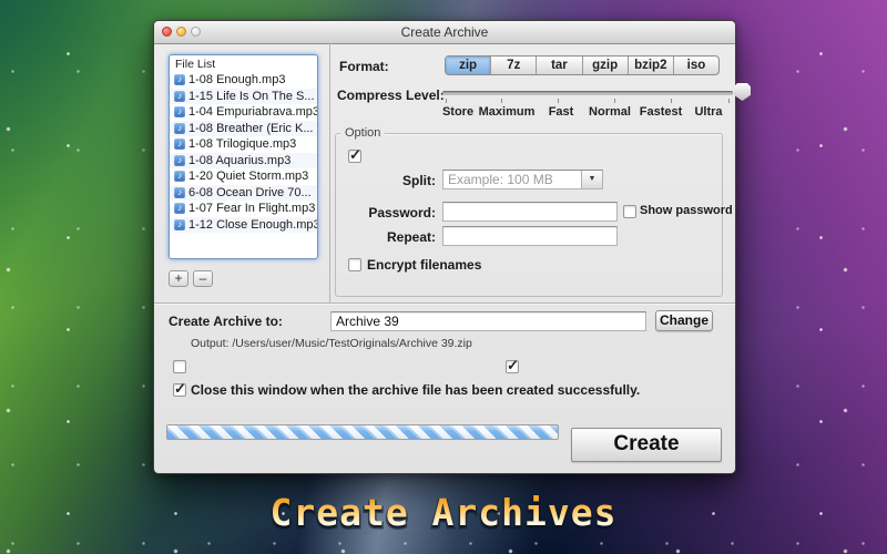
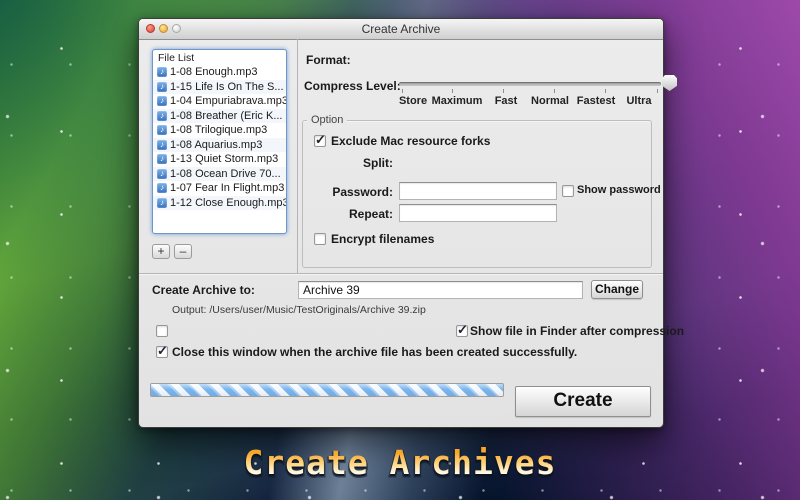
  Create Archive
  File List
  ♪
  1-08 Enough.mp3
  ♪
  1-15 Life Is On The S...
  ♪
  1-04 Empuriabrava.mp3
  ♪
  1-08 Breather (Eric K...
  ♪
  1-08 Trilogique.mp3
  ♪
  1-08 Aquarius.mp3
  ♪
- 1-20 Quiet Storm.mp3
+ 1-13 Quiet Storm.mp3
  ♪
- 6-08 Ocean Drive 70...
+ 1-08 Ocean Drive 70...
  ♪
  1-07 Fear In Flight.mp3
  ♪
  1-12 Close Enough.mp3
  +
  –
  Format:
- zip
- 7z
- tar
- gzip
- bzip2
- iso
  Compress Level:
  Store
  Maximum
  Fast
  Normal
  Fastest
  Ultra
  Option
+ Exclude Mac resource forks
  Split:
- Example: 100 MB
  Password:
  Show password
  Repeat:
  Encrypt filenames
  Create Archive to:
  Archive 39
  Change
  Output: /Users/user/Music/TestOriginals/Archive 39.zip
+ Show file in Finder after compression
  Close this window when the archive file has been created successfully.
  Create
  Create Archives
